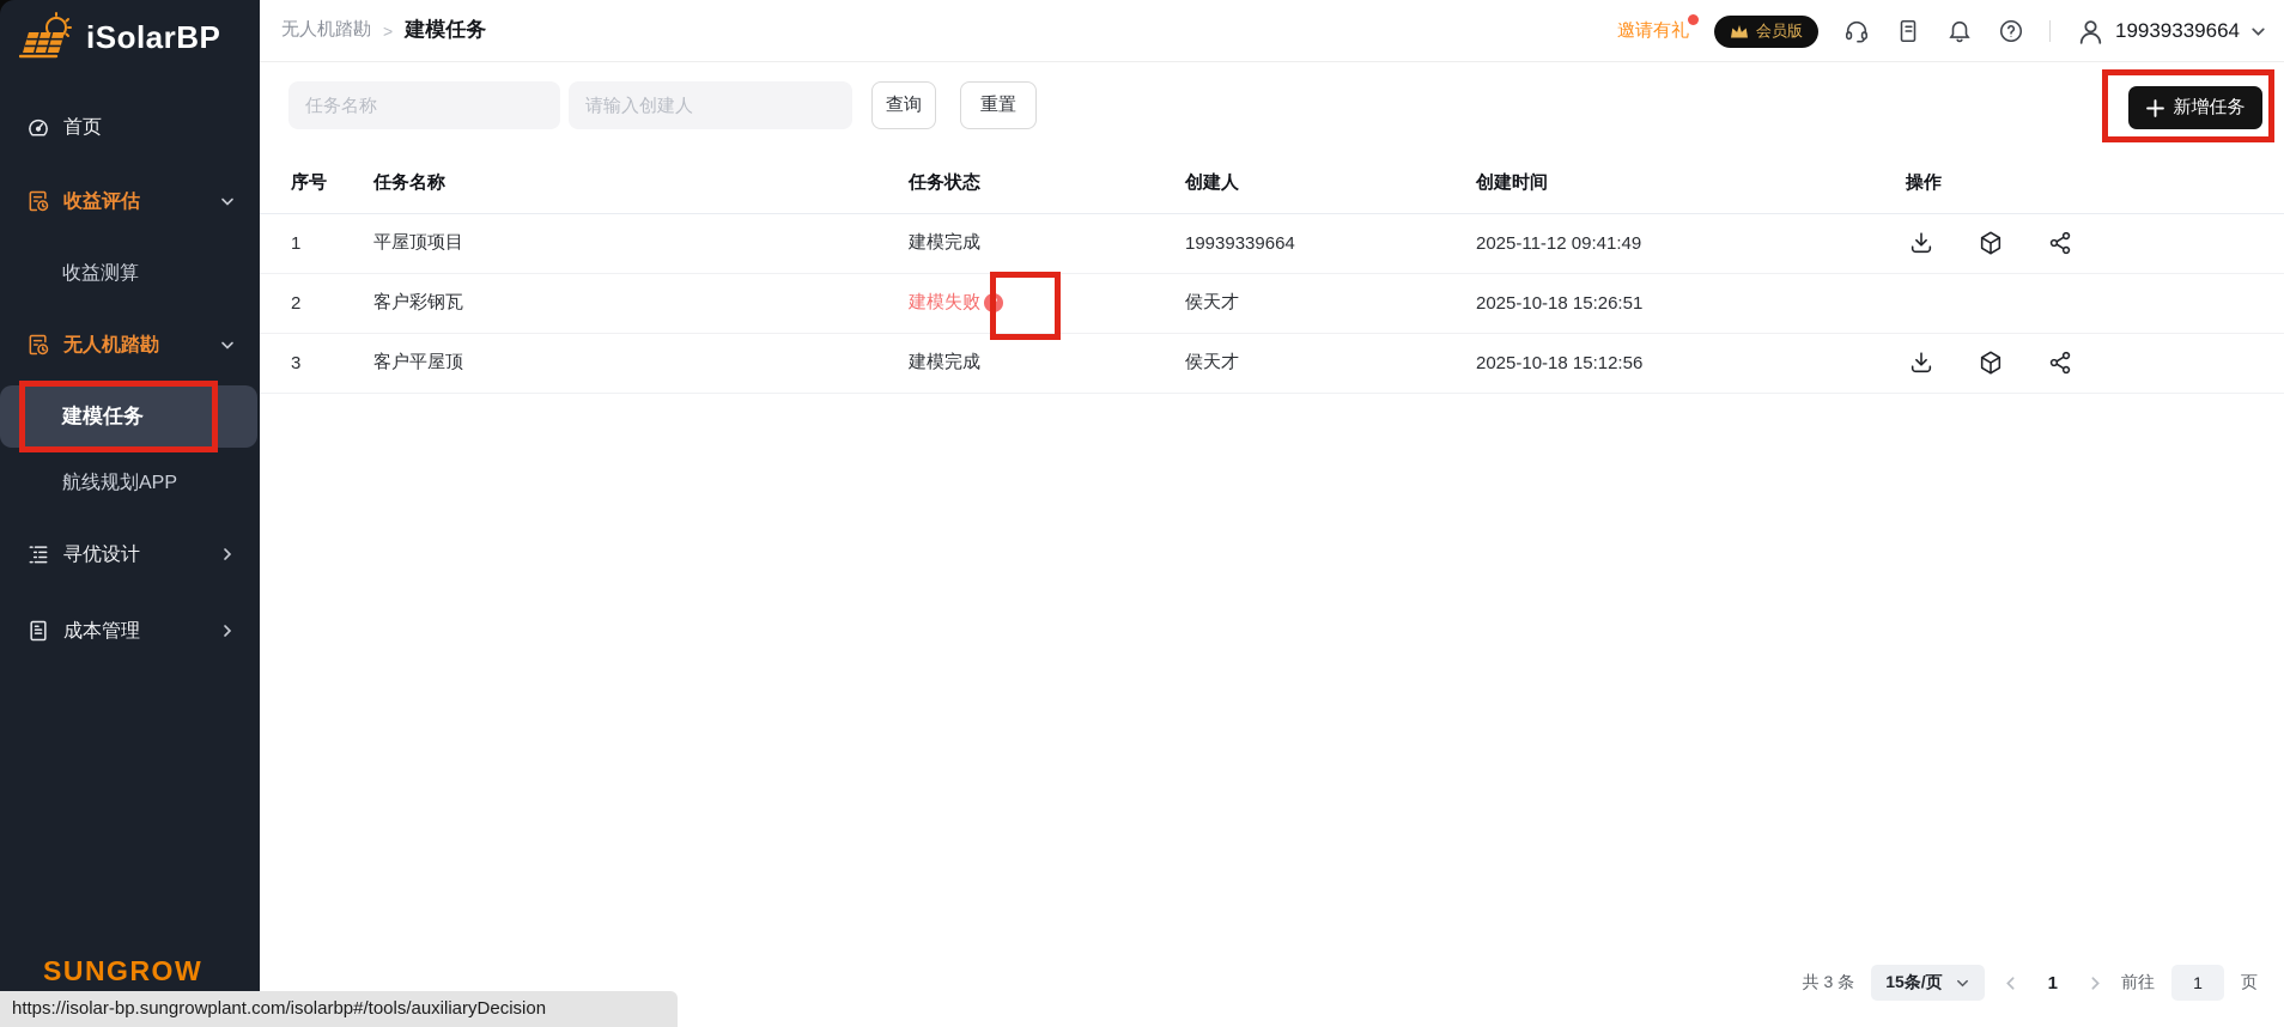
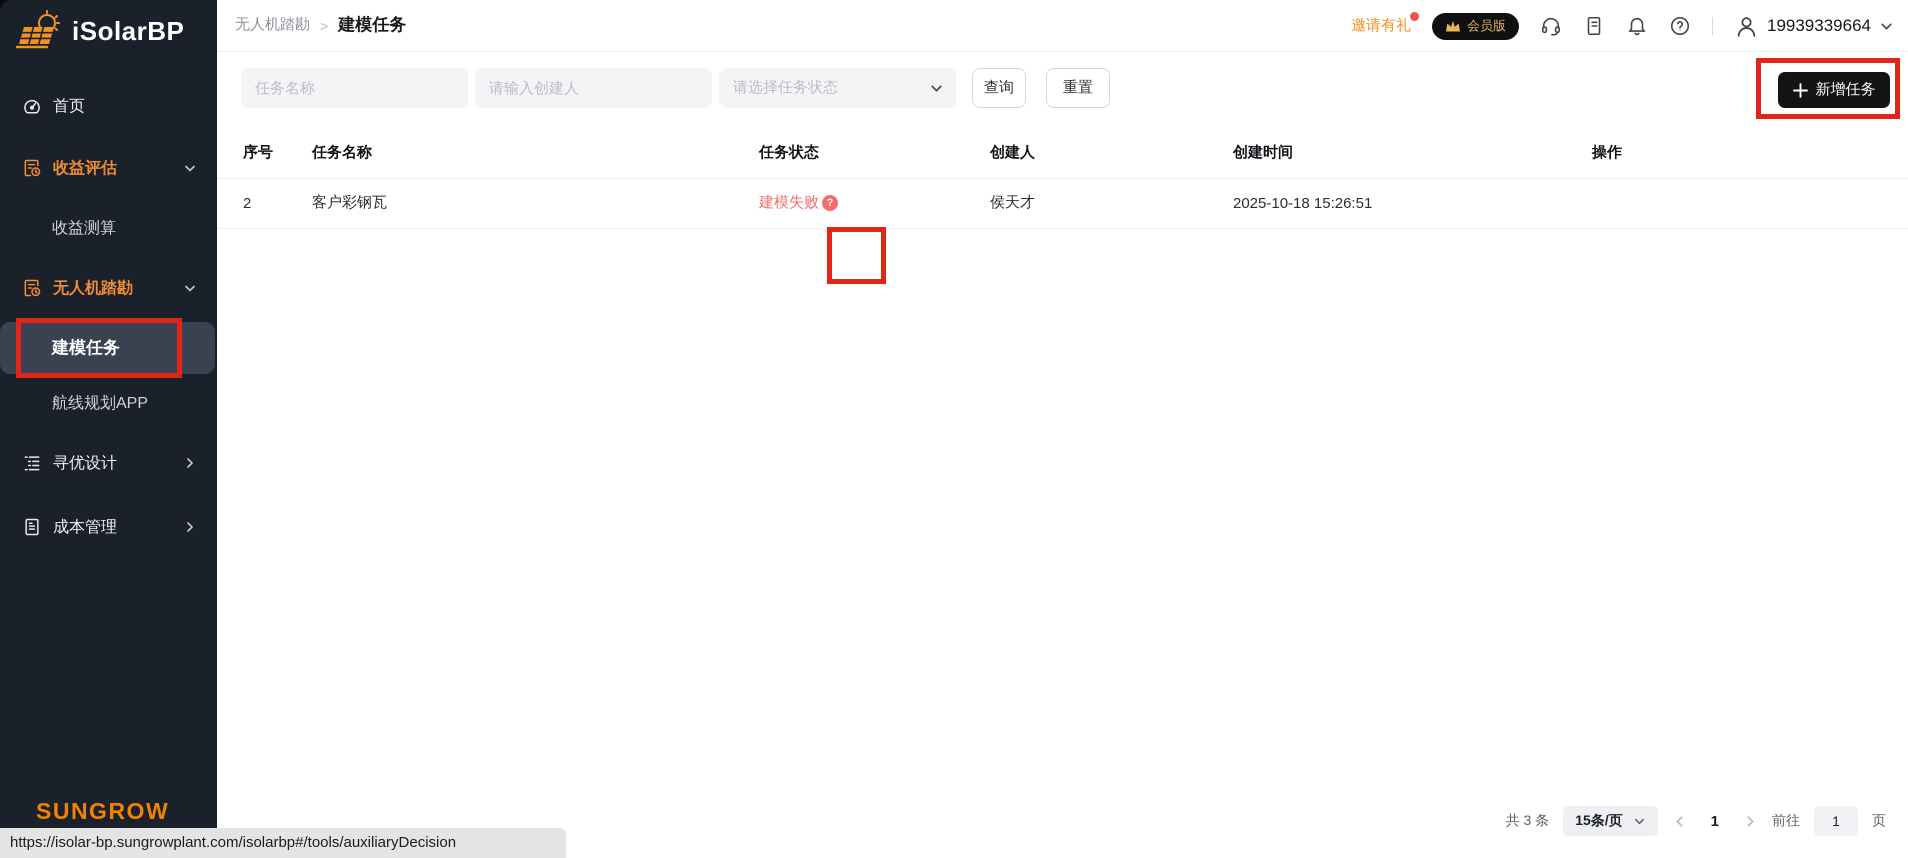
  iSolarBP
  首页
  收益评估
  收益测算
  无人机踏勘
  建模任务
  航线规划APP
  寻优设计
  成本管理
  SUNGROW
  无人机踏勘
  >
  建模任务
  邀请有礼
  会员版
  19939339664
  任务名称
  请输入创建人
+ 请选择任务状态
  查询
  重置
  新增任务
  序号	任务名称	任务状态	创建人	创建时间	操作
- 1	平屋顶项目	建模完成	19939339664	2025-11-12 09:41:49
  2	客户彩钢瓦	建模失败 ?	侯天才	2025-10-18 15:26:51
- 3	客户平屋顶	建模完成	侯天才	2025-10-18 15:12:56
  共 3 条
  15条/页
  1
  前往
  1
  页
  https://isolar-bp.sungrowplant.com/isolarbp#/tools/auxiliaryDecision
